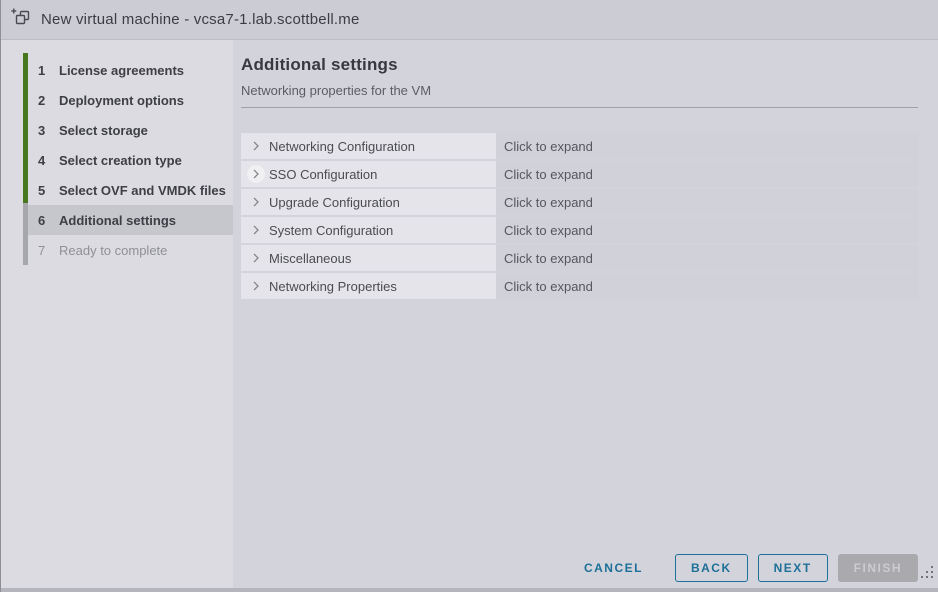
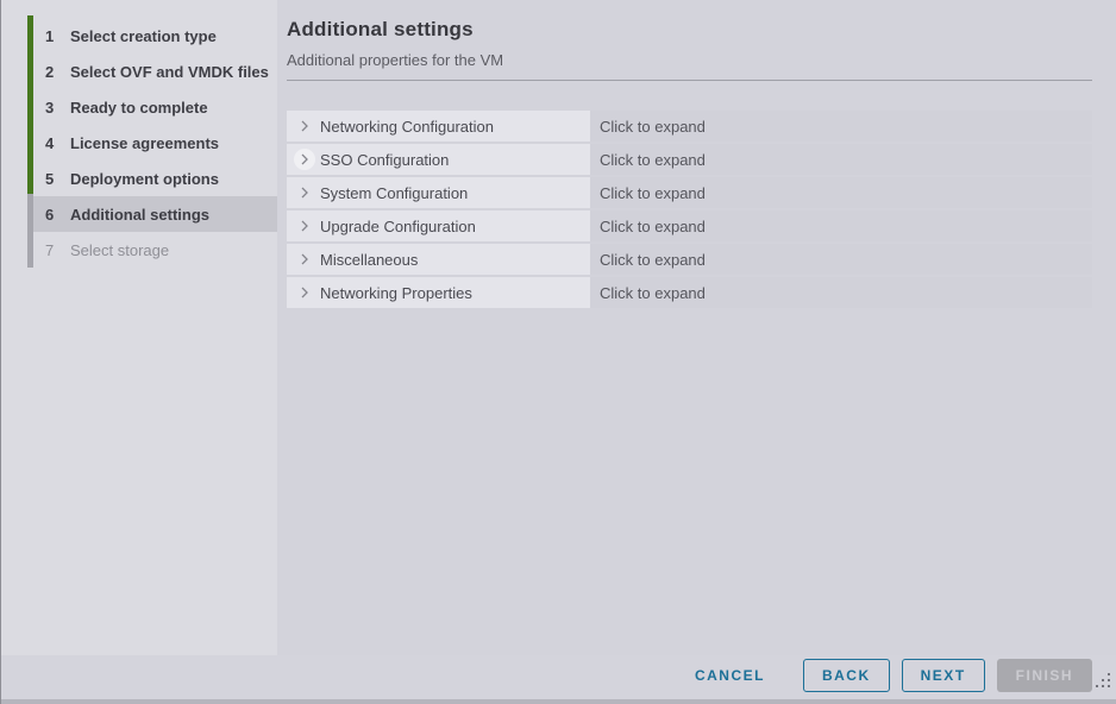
- New virtual machine - vcsa7-1.lab.scottbell.me
  1
- License agreements
+ Select creation type
  2
- Deployment options
+ Select OVF and VMDK files
  3
- Select storage
+ Ready to complete
  4
- Select creation type
+ License agreements
  5
- Select OVF and VMDK files
+ Deployment options
  6
  Additional settings
  7
- Ready to complete
+ Select storage
  Additional settings
- Networking properties for the VM
+ Additional properties for the VM
  Networking Configuration
  Click to expand
  SSO Configuration
  Click to expand
- Upgrade Configuration
+ System Configuration
  Click to expand
- System Configuration
+ Upgrade Configuration
  Click to expand
  Miscellaneous
  Click to expand
  Networking Properties
  Click to expand
  CANCEL
  BACK
  NEXT
  FINISH
